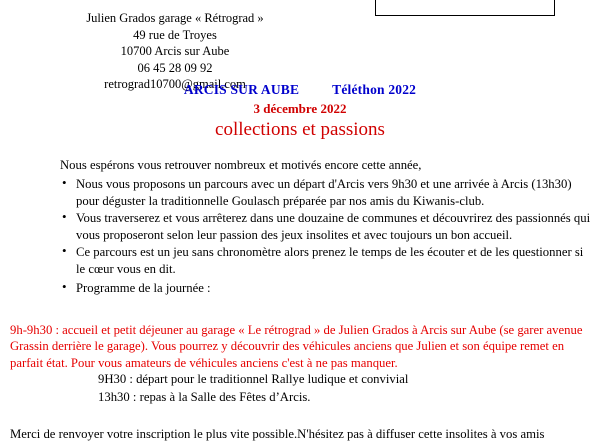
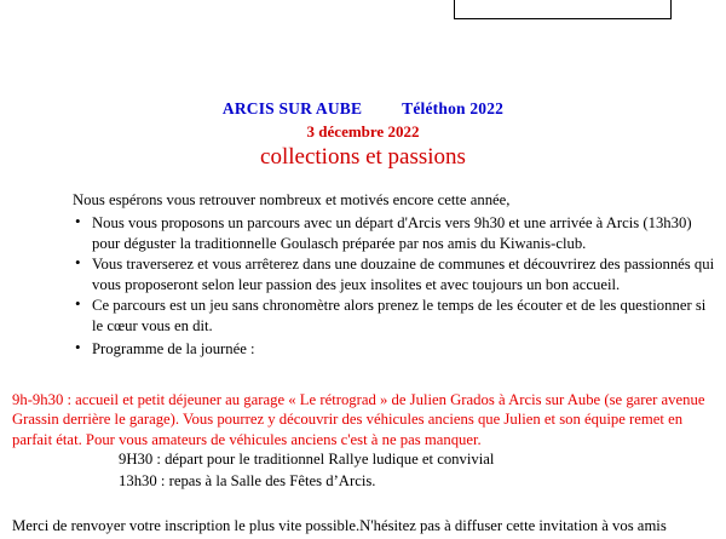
- Julien Grados garage « Rétrograd »
- 49 rue de Troyes
- 10700 Arcis sur Aube
- 06 45 28 09 92
- retrograd10700@gmail.com
  ARCIS SUR AUBE Téléthon 2022
  3 décembre 2022
  collections et passions
  Nous espérons vous retrouver nombreux et motivés encore cette année,
  Nous vous proposons un parcours avec un départ d'Arcis vers 9h30 et une arrivée à Arcis (13h30) pour déguster la traditionnelle Goulasch préparée par nos amis du Kiwanis-club.
  Vous traverserez et vous arrêterez dans une douzaine de communes et découvrirez des passionnés qui vous proposeront selon leur passion des jeux insolites et avec toujours un bon accueil.
  Ce parcours est un jeu sans chronomètre alors prenez le temps de les écouter et de les questionner si le cœur vous en dit.
  Programme de la journée :
  9h-9h30 : accueil et petit déjeuner au garage « Le rétrograd » de Julien Grados à Arcis sur Aube (se garer avenue Grassin derrière le garage). Vous pourrez y découvrir des véhicules anciens que Julien et son équipe remet en parfait état. Pour vous amateurs de véhicules anciens c'est à ne pas manquer.
  9H30 : départ pour le traditionnel Rallye ludique et convivial
  13h30 : repas à la Salle des Fêtes d’Arcis.
- Merci de renvoyer votre inscription le plus vite possible.N'hésitez pas à diffuser cette insolites à vos amis
+ Merci de renvoyer votre inscription le plus vite possible.N'hésitez pas à diffuser cette invitation à vos amis
